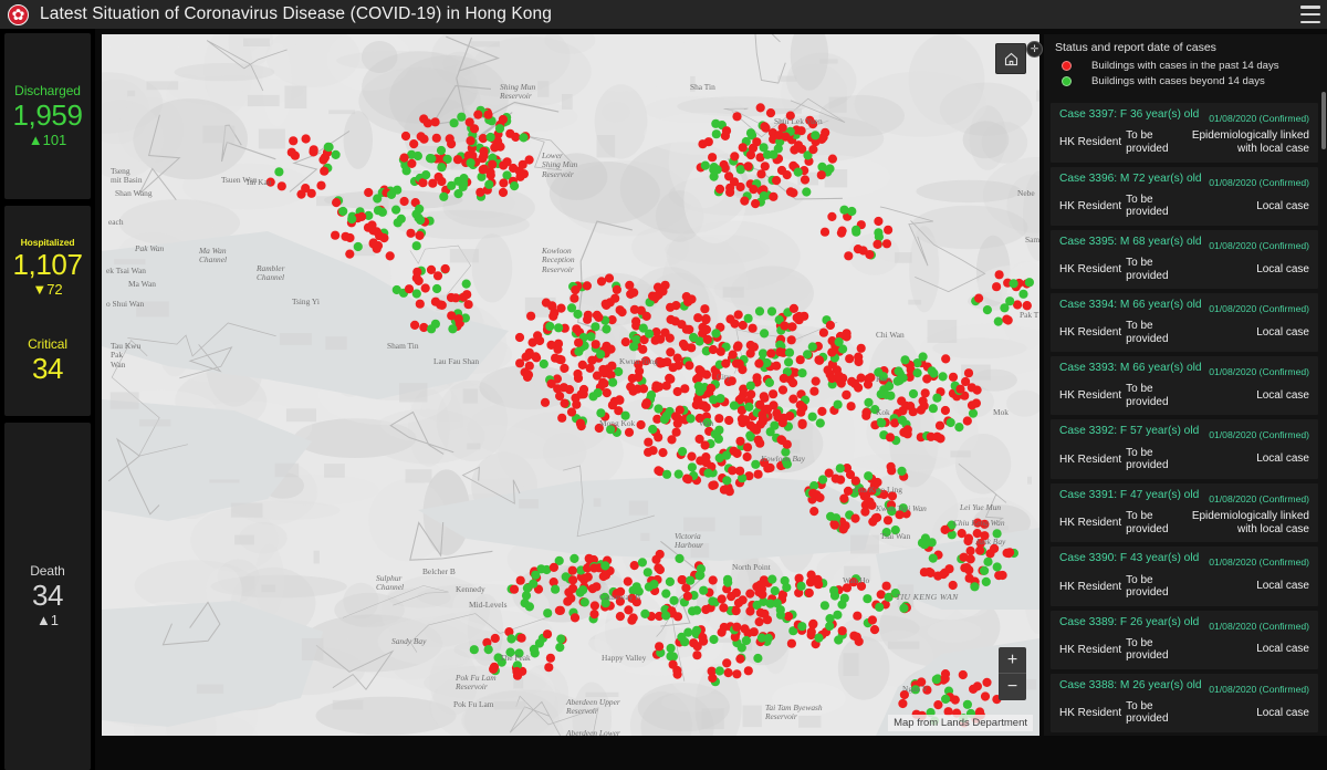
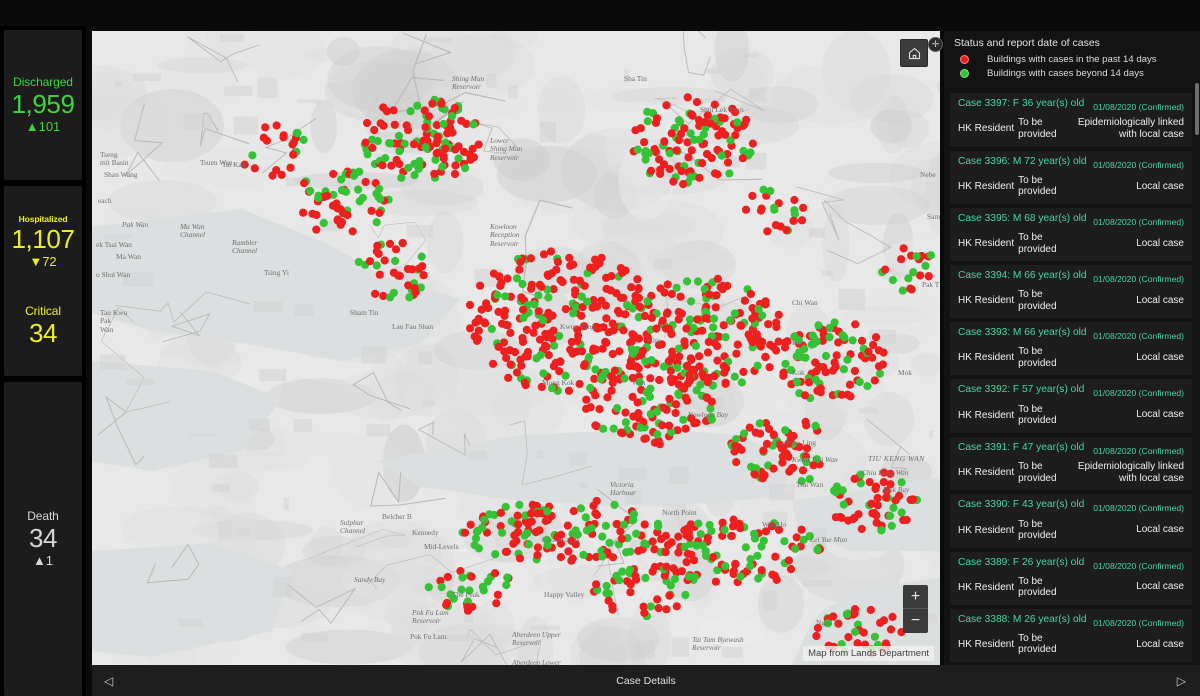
- Latest Situation of Coronavirus Disease (COVID-19) in Hong Kong
  Discharged
  1,959
  ▲101
  Hospitalized
  1,107
  ▼72
  Critical
  34
  Death
  34
  ▲1
  Shing Mun
  Reservoir
  Sha Tin
  Shui Lek Yuen
  Lower
  Shing Mun
  Reservoir
  Tseng
  mit Basin
  Shan Wang
  Tsuen Wan
  Tai Kau
  Nebe
  each
  Pak Wan
  Ma Wan
  Channel
  Kowloon
  Reception
  Reservoir
  Sam
  ek Tsai Wan
  Ma Wan
  Rambler
  Channel
  Tsing Yi
  o Shui Wan
  Tau Kwu
  Pak
  Wan
  Chi Wan
  Pak T
  Sham Tin
  Lau Fau Shan
  Kwun Tong
  City
  Kwa
  Kok
  Mok
  Mong Kok
  Wan
  Kowloon Bay
  Cha Kwo Ling
  Kwun Tsai Wan
- Lei Yue Mun
+ TIU KENG WAN
  Chiu Keng Wan
  Victoria
  Harbour
  Tsai Wan
  Junk Bay
  Sulphur
  Channel
  Belcher B
  Kennedy
  North Point
  Wan Ho
- TIU KENG WAN
+ Lei Yue Mun
  Mid-Levels
  Causeway B
  Sandy Bay
  The Peak
  Happy Valley
  Pok Fu Lam
  Reservoir
  Pok Fu Lam
  Ngan V
  Aberdeen Upper
  Reservoir
  Tai Tam Byewash
  Reservoir
  Aberdeen Lower
  +
  −
  Map from Lands Department
  ✛
  Status and report date of cases
  Buildings with cases in the past 14 days
  Buildings with cases beyond 14 days
  Case 3397: F 36 year(s) old
  01/08/2020 (Confirmed)
  HK Resident
  To be provided
  Epidemiologically linked with local case
  Case 3396: M 72 year(s) old
  01/08/2020 (Confirmed)
  HK Resident
  To be provided
  Local case
  Case 3395: M 68 year(s) old
  01/08/2020 (Confirmed)
  HK Resident
  To be provided
  Local case
  Case 3394: M 66 year(s) old
  01/08/2020 (Confirmed)
  HK Resident
  To be provided
  Local case
  Case 3393: M 66 year(s) old
  01/08/2020 (Confirmed)
  HK Resident
  To be provided
  Local case
  Case 3392: F 57 year(s) old
  01/08/2020 (Confirmed)
  HK Resident
  To be provided
  Local case
  Case 3391: F 47 year(s) old
  01/08/2020 (Confirmed)
  HK Resident
  To be provided
  Epidemiologically linked with local case
  Case 3390: F 43 year(s) old
  01/08/2020 (Confirmed)
  HK Resident
  To be provided
  Local case
  Case 3389: F 26 year(s) old
  01/08/2020 (Confirmed)
  HK Resident
  To be provided
  Local case
  Case 3388: M 26 year(s) old
  01/08/2020 (Confirmed)
  HK Resident
  To be provided
  Local case
+ ◁
+ Case Details
+ ▷
